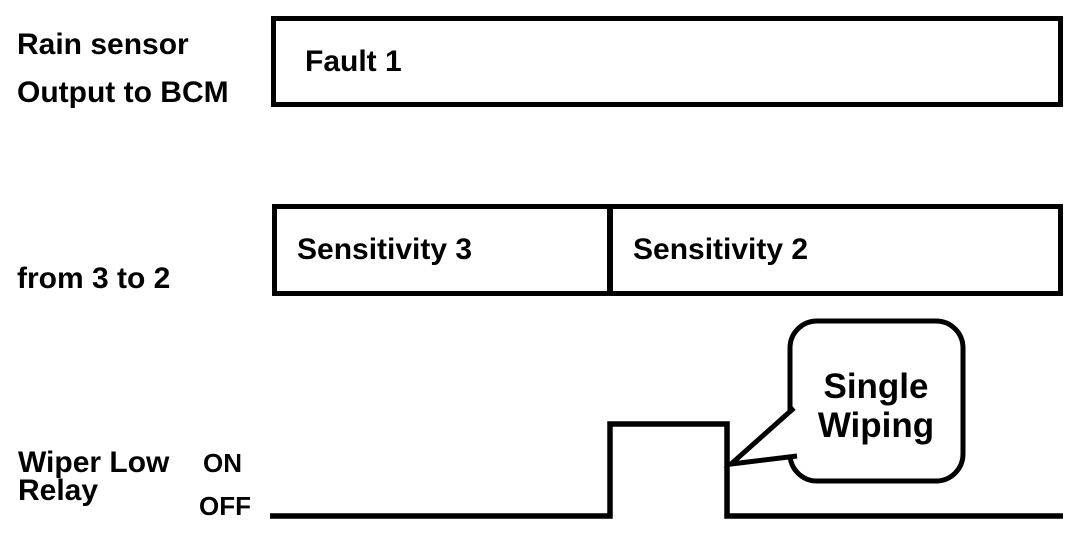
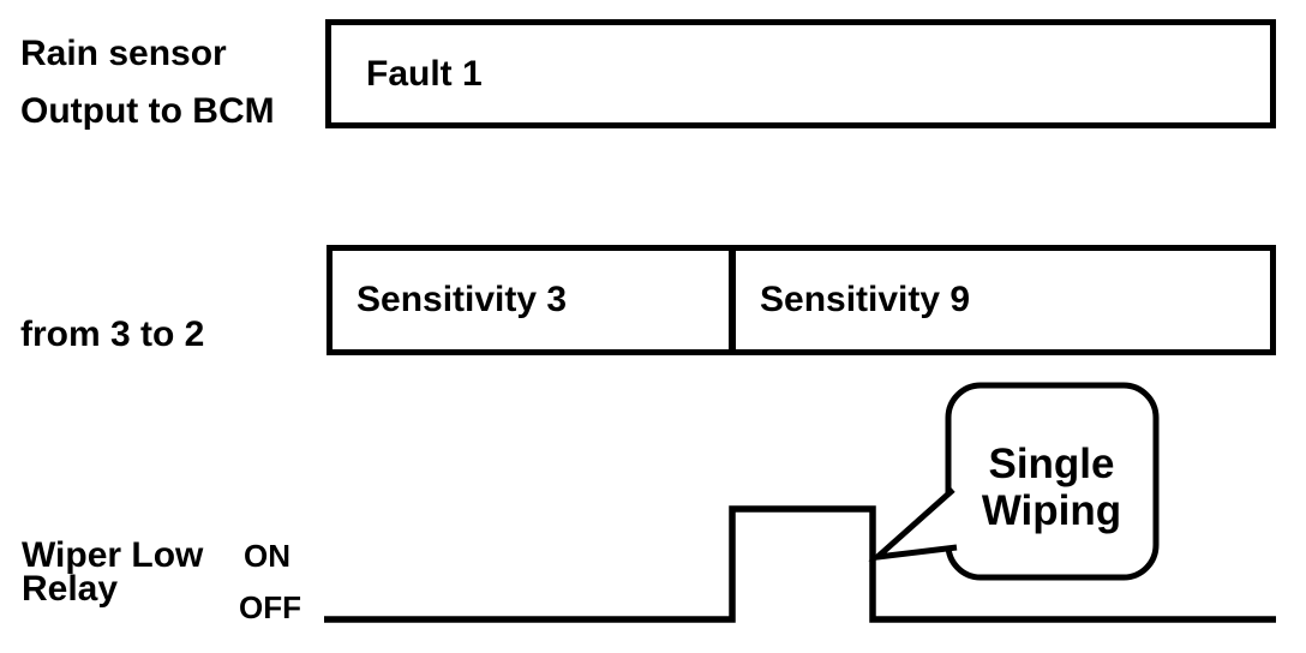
  Rain sensor
  Output to BCM
  Fault 1
  from 3 to 2
  Sensitivity 3
- Sensitivity 2
+ Sensitivity 9
  Wiper Low
  Relay
  ON
  OFF
  Single
  Wiping
